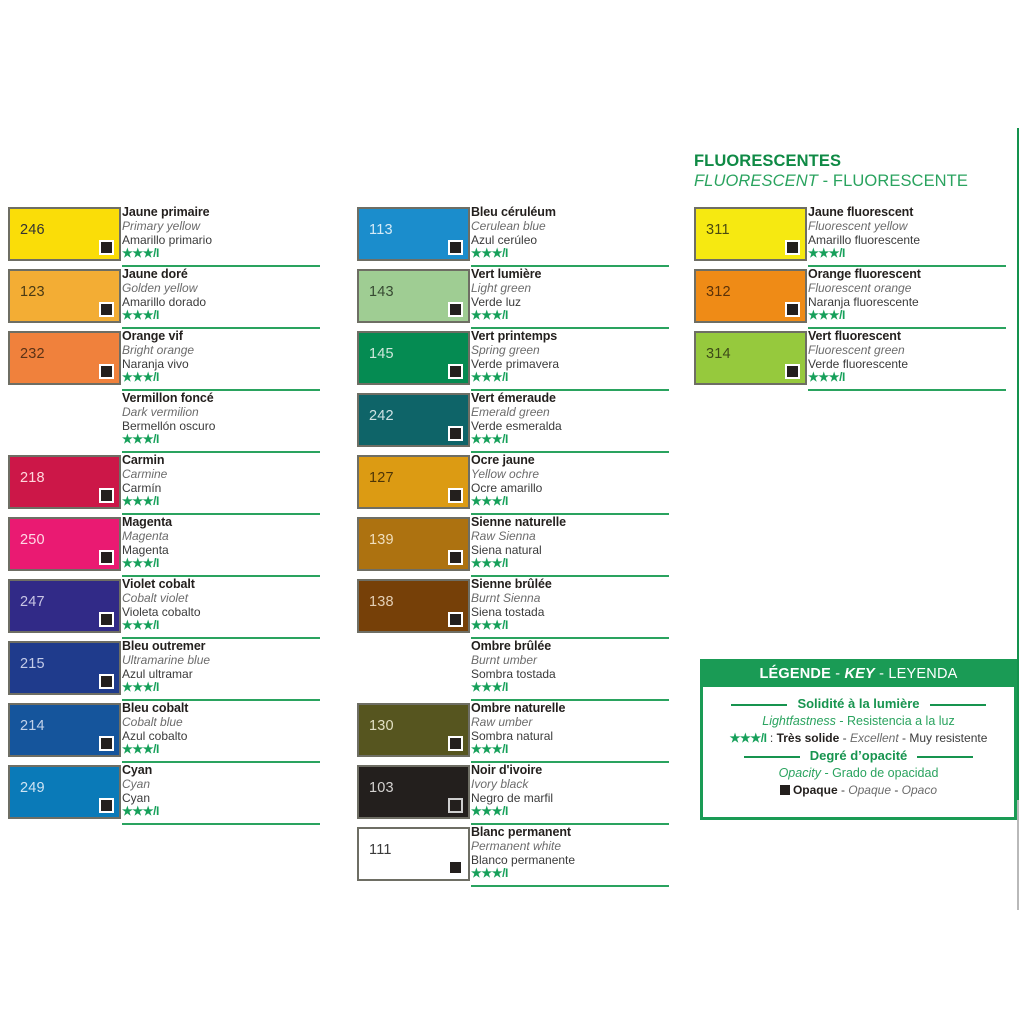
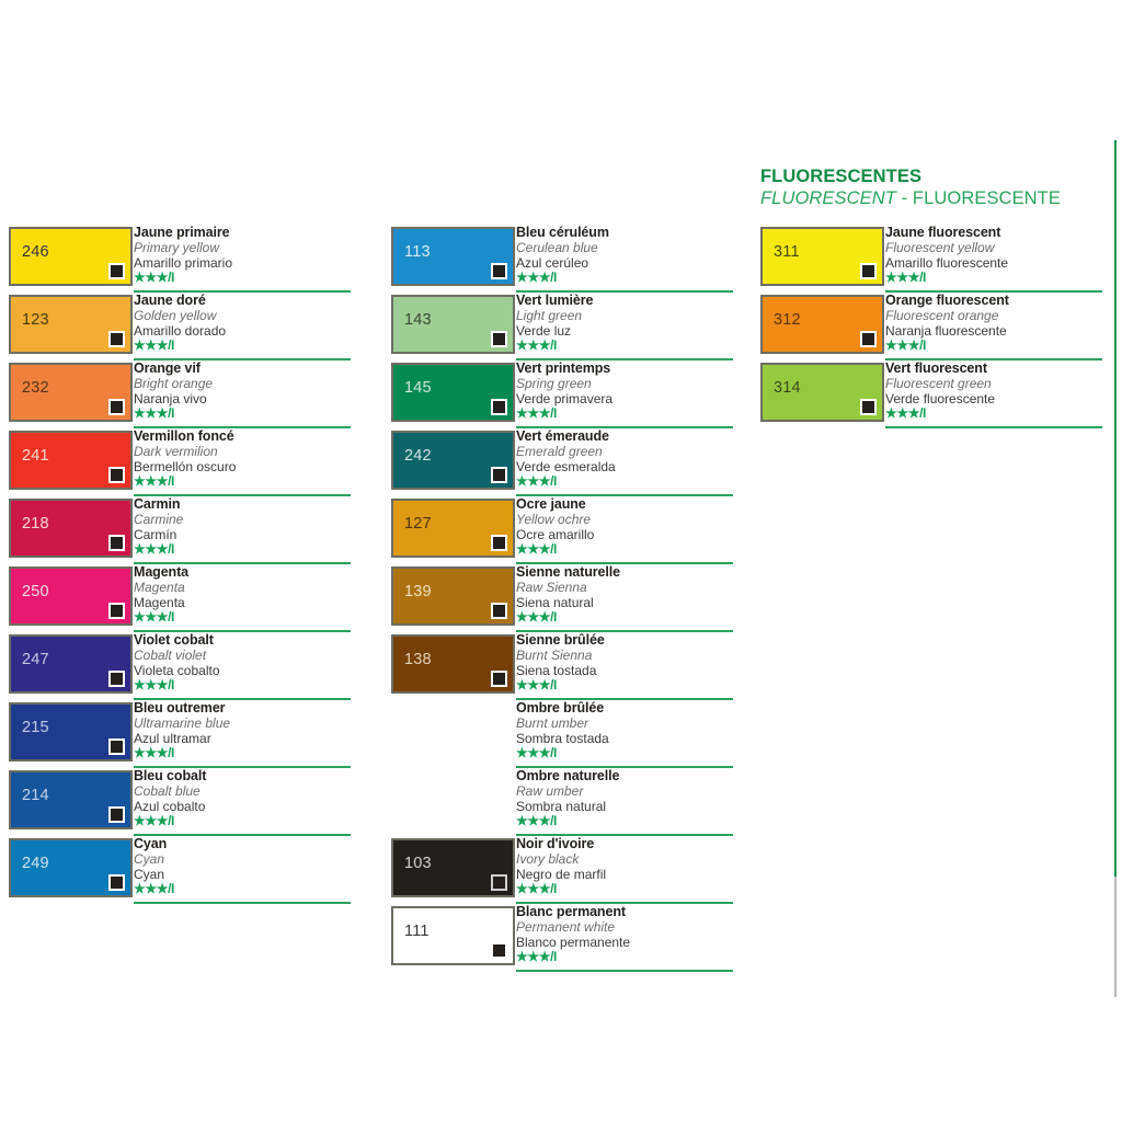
  FLUORESCENTES
  FLUORESCENT - FLUORESCENTE
  246
  Jaune primaire
  Primary yellow
  Amarillo primario
  ★★★/I
  123
  Jaune doré
  Golden yellow
  Amarillo dorado
  ★★★/I
  232
  Orange vif
  Bright orange
  Naranja vivo
  ★★★/I
+ 241
  Vermillon foncé
  Dark vermilion
  Bermellón oscuro
  ★★★/I
  218
  Carmin
  Carmine
  Carmín
  ★★★/I
  250
  Magenta
  Magenta
  Magenta
  ★★★/I
  247
  Violet cobalt
  Cobalt violet
  Violeta cobalto
  ★★★/I
  215
  Bleu outremer
  Ultramarine blue
  Azul ultramar
  ★★★/I
  214
  Bleu cobalt
  Cobalt blue
  Azul cobalto
  ★★★/I
  249
  Cyan
  Cyan
  Cyan
  ★★★/I
  113
  Bleu céruléum
  Cerulean blue
  Azul cerúleo
  ★★★/I
  143
  Vert lumière
  Light green
  Verde luz
  ★★★/I
  145
  Vert printemps
  Spring green
  Verde primavera
  ★★★/I
  242
  Vert émeraude
  Emerald green
  Verde esmeralda
  ★★★/I
  127
  Ocre jaune
  Yellow ochre
  Ocre amarillo
  ★★★/I
  139
  Sienne naturelle
  Raw Sienna
  Siena natural
  ★★★/I
  138
  Sienne brûlée
  Burnt Sienna
  Siena tostada
  ★★★/I
  Ombre brûlée
  Burnt umber
  Sombra tostada
  ★★★/I
- 130
  Ombre naturelle
  Raw umber
  Sombra natural
  ★★★/I
  103
  Noir d'ivoire
  Ivory black
  Negro de marfil
  ★★★/I
  111
  Blanc permanent
  Permanent white
  Blanco permanente
  ★★★/I
  311
  Jaune fluorescent
  Fluorescent yellow
  Amarillo fluorescente
  ★★★/I
  312
  Orange fluorescent
  Fluorescent orange
  Naranja fluorescente
  ★★★/I
  314
  Vert fluorescent
  Fluorescent green
  Verde fluorescente
  ★★★/I
- LÉGENDE - KEY - LEYENDA
- Solidité à la lumière
- Lightfastness - Resistencia a la luz
- ★★★/I : Très solide - Excellent - Muy resistente
- Degré d’opacité
- Opacity - Grado de opacidad
- Opaque - Opaque - Opaco
